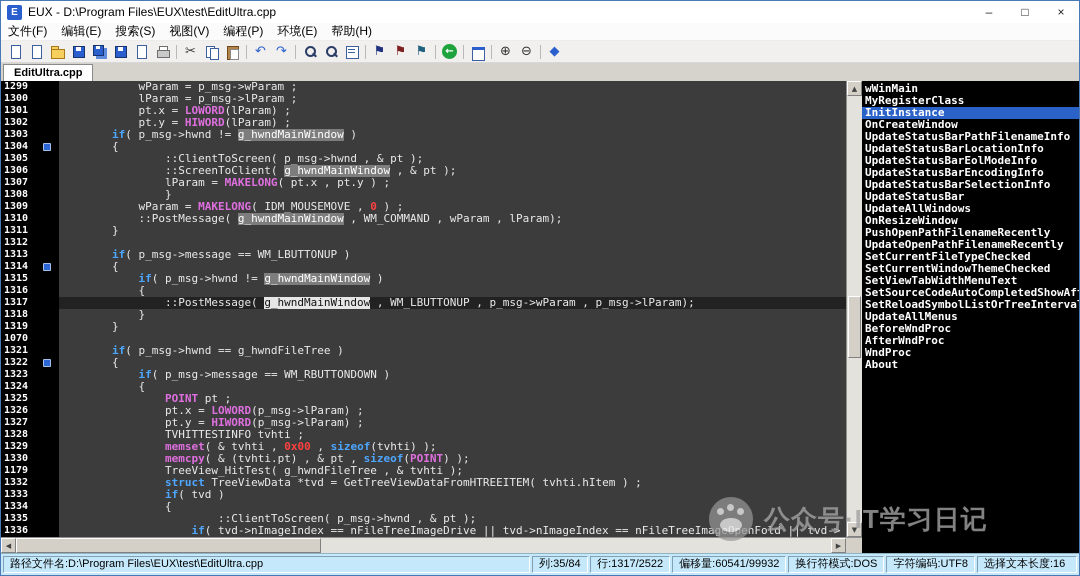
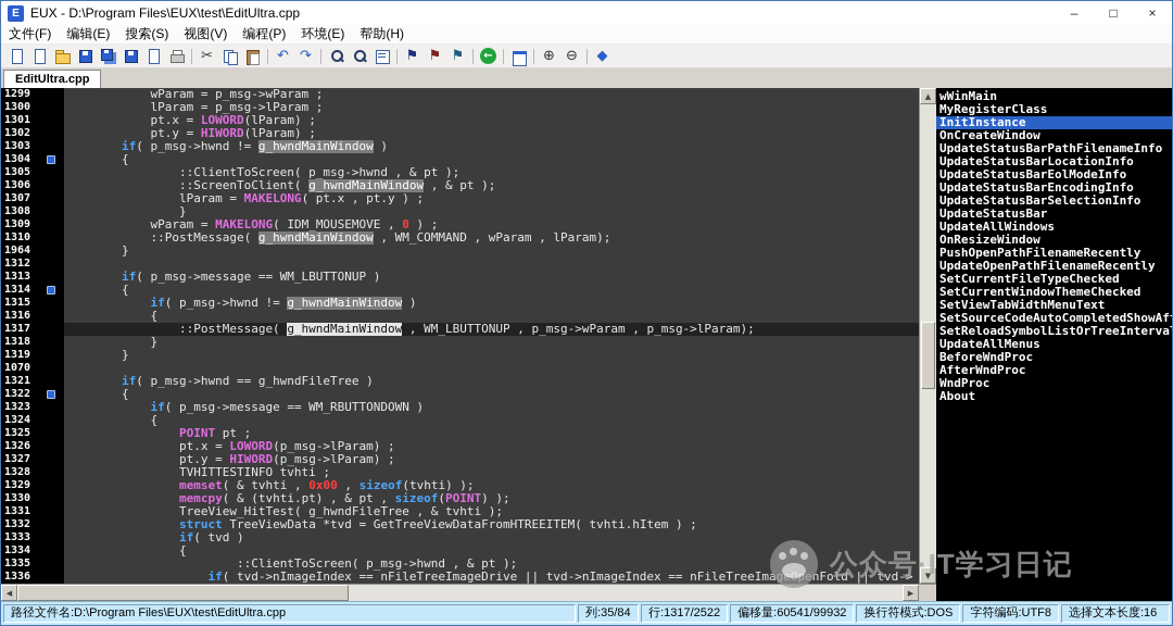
  E
  EUX - D:\Program Files\EUX\test\EditUltra.cpp
  –
  □
  ×
  文件(F)
  编辑(E)
  搜索(S)
  视图(V)
  编程(P)
  环境(E)
  帮助(H)
  ✂
  ↶
  ↷
  ⚑
  ⚑
  ⚑
  ←
  ⊕
  ⊖
  ◆
  EditUltra.cpp
  1299
  wParam = p_msg->wParam ;
  1300
  lParam = p_msg->lParam ;
  1301
  pt.x = LOWORD(lParam) ;
  1302
  pt.y = HIWORD(lParam) ;
  1303
  if( p_msg->hwnd != g_hwndMainWindow )
  1304
  {
  1305
  ::ClientToScreen( p_msg->hwnd , & pt );
  1306
  ::ScreenToClient( g_hwndMainWindow , & pt );
  1307
  lParam = MAKELONG( pt.x , pt.y ) ;
  1308
  }
  1309
  wParam = MAKELONG( IDM_MOUSEMOVE , 0 ) ;
  1310
  ::PostMessage( g_hwndMainWindow , WM_COMMAND , wParam , lParam);
- 1311
+ 1964
  }
  1312
  1313
  if( p_msg->message == WM_LBUTTONUP )
  1314
  {
  1315
  if( p_msg->hwnd != g_hwndMainWindow )
  1316
  {
  1317
  ::PostMessage( g_hwndMainWindow , WM_LBUTTONUP , p_msg->wParam , p_msg->lParam);
  1318
  }
  1319
  }
  1070
  1321
  if( p_msg->hwnd == g_hwndFileTree )
  1322
  {
  1323
  if( p_msg->message == WM_RBUTTONDOWN )
  1324
  {
  1325
  POINT pt ;
  1326
  pt.x = LOWORD(p_msg->lParam) ;
  1327
  pt.y = HIWORD(p_msg->lParam) ;
  1328
  TVHITTESTINFO tvhti ;
  1329
  memset( & tvhti , 0x00 , sizeof(tvhti) );
  1330
  memcpy( & (tvhti.pt) , & pt , sizeof(POINT) );
- 1179
+ 1331
  TreeView_HitTest( g_hwndFileTree , & tvhti );
  1332
  struct TreeViewData *tvd = GetTreeViewDataFromHTREEITEM( tvhti.hItem ) ;
  1333
  if( tvd )
  1334
  {
  1335
  ::ClientToScreen( p_msg->hwnd , & pt );
  1336
  if( tvd->nImageIndex == nFileTreeImageDrive || tvd->nImageIndex == nFileTreeImageOpenFold || tvd->
  ▲
  ▼
  wWinMain
  MyRegisterClass
  InitInstance
  OnCreateWindow
  UpdateStatusBarPathFilenameInfo
  UpdateStatusBarLocationInfo
  UpdateStatusBarEolModeInfo
  UpdateStatusBarEncodingInfo
  UpdateStatusBarSelectionInfo
  UpdateStatusBar
  UpdateAllWindows
  OnResizeWindow
  PushOpenPathFilenameRecently
  UpdateOpenPathFilenameRecently
  SetCurrentFileTypeChecked
  SetCurrentWindowThemeChecked
  SetViewTabWidthMenuText
  SetSourceCodeAutoCompletedShowAf
  SetReloadSymbolListOrTreeInterva
  UpdateAllMenus
  BeforeWndProc
  AfterWndProc
  WndProc
  About
  ◀
  ▶
  路径文件名:D:\Program Files\EUX\test\EditUltra.cpp
  列:35/84
  行:1317/2522
  偏移量:60541/99932
  换行符模式:DOS
  字符编码:UTF8
  选择文本长度:16
  公众号·IT学习日记
